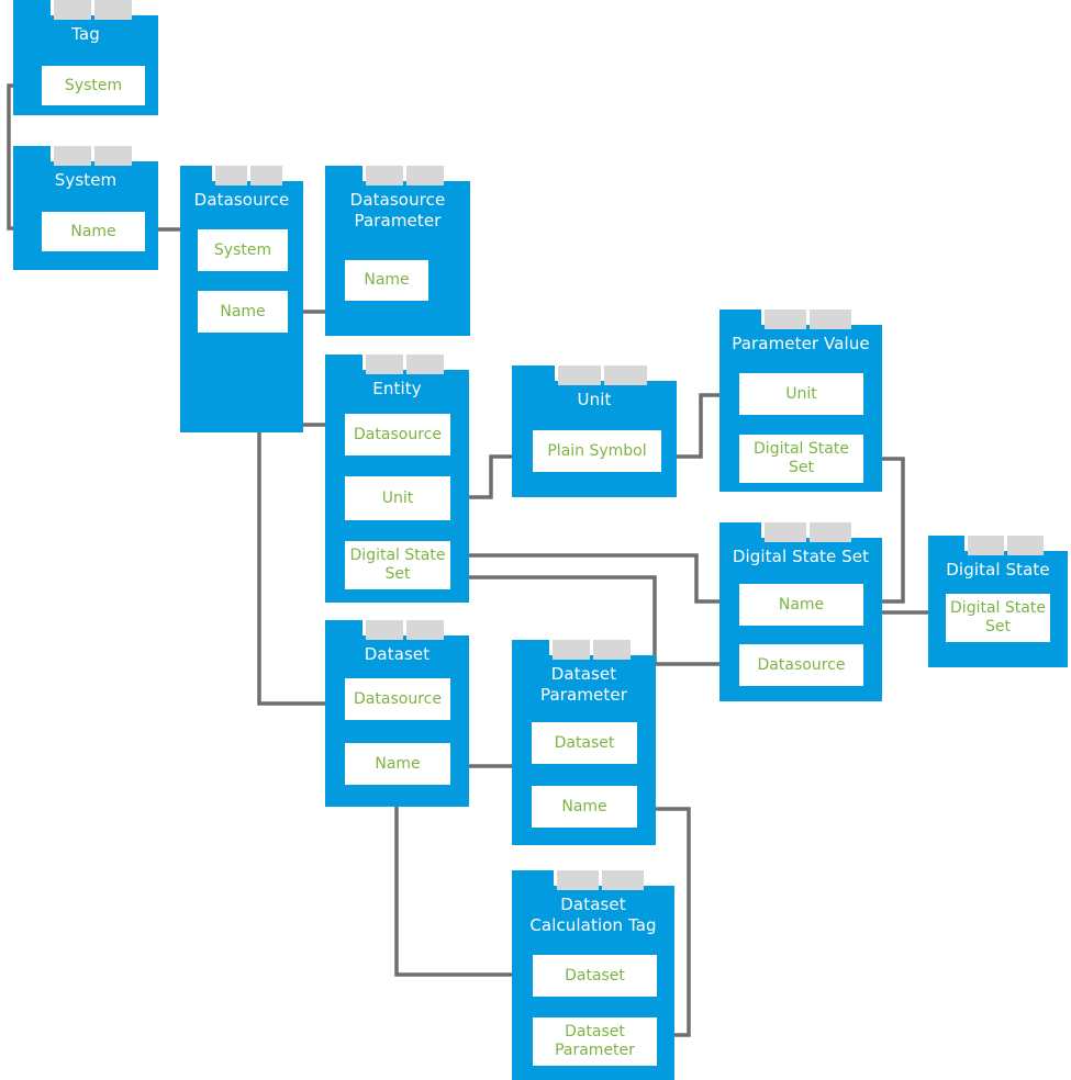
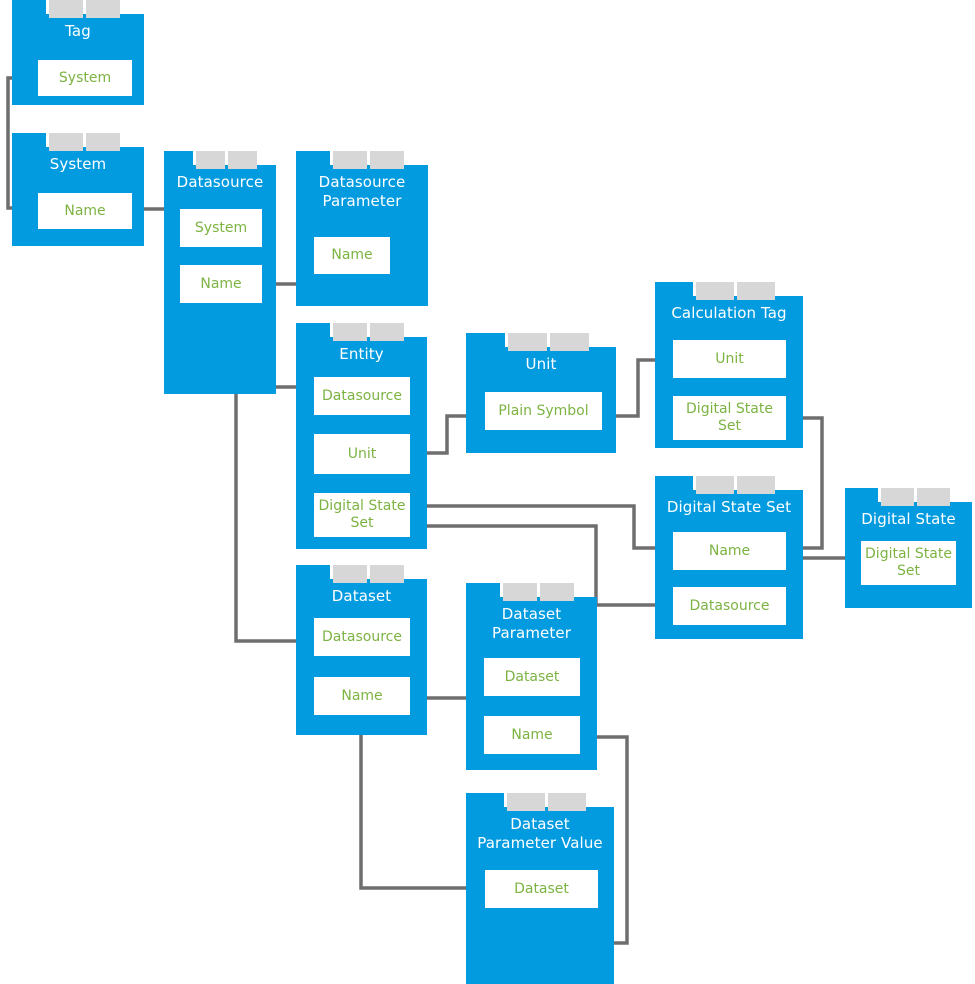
  Tag
  System
  System
  Name
  Datasource
  System
  Name
  Datasource
  Parameter
  Name
  Entity
  Datasource
  Unit
  Digital State Set
  Unit
  Plain Symbol
- Parameter Value
+ Calculation Tag
  Unit
  Digital State Set
  Digital State Set
  Name
  Datasource
  Digital State
  Digital State Set
  Dataset
  Datasource
  Name
  Dataset
  Parameter
  Dataset
  Name
  Dataset
- Calculation Tag
+ Parameter Value
  Dataset
- Dataset Parameter
